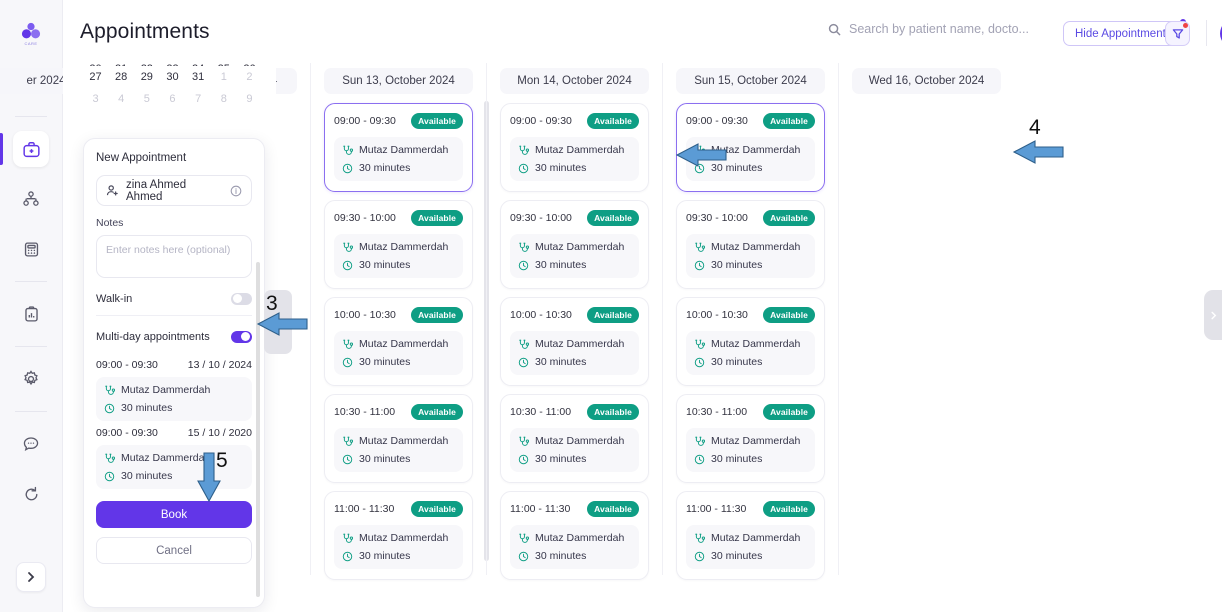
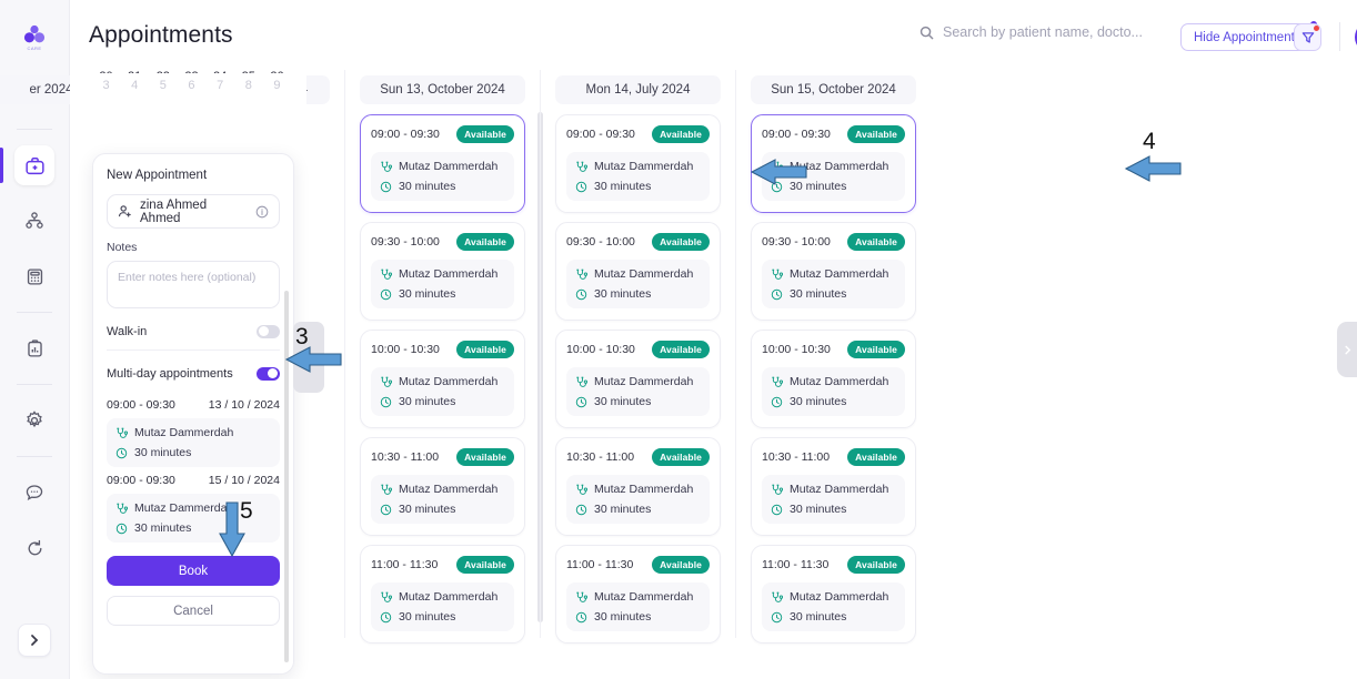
  Appointments
  Search by patient name, docto...
  Hide Appointmen
  er 202
  Sun 13, October 2024
  09:00 - 09:30
  Available
  Mutaz Dammerdah
  30 minutes
  09:30 - 10:00
  Available
  Mutaz Dammerdah
  30 minutes
  10:00 - 10:30
  Available
  Mutaz Dammerdah
  30 minutes
  10:30 - 11:00
  Available
  Mutaz Dammerdah
  30 minutes
  11:00 - 11:30
  Available
  Mutaz Dammerdah
  30 minutes
- Mon 14, October 2024
+ Mon 14, July 2024
  09:00 - 09:30
  Available
  Mutaz Dammerdah
  30 minutes
  09:30 - 10:00
  Available
  Mutaz Dammerdah
  30 minutes
  10:00 - 10:30
  Available
  Mutaz Dammerdah
  30 minutes
  10:30 - 11:00
  Available
  Mutaz Dammerdah
  30 minutes
  11:00 - 11:30
  Available
  Mutaz Dammerdah
  30 minutes
  Sun 15, October 2024
  09:00 - 09:30
  Available
  taz Dammerdah
  30 minutes
  09:30 - 10:00
  Available
  Mutaz Dammerdah
  30 minutes
  10:00 - 10:30
  Available
  Mutaz Dammerdah
  30 minutes
  10:30 - 11:00
  Available
  Mutaz Dammerdah
  30 minutes
  11:00 - 11:30
  Available
  Mutaz Dammerdah
  30 minutes
- Wed 16, October 2024
- 27
- 28
- 29
- 30
- 31
- 1
- 2
  3
  4
  5
  6
  7
  8
  9
  New Appointment
  zina Ahmed Ahmed
  Notes
  Enter notes here (optional)
  Walk-in
  Multi-day appointments
  09:00 - 09:30
  13 / 10 / 2024
  Mutaz Dammerdah
  30 minutes
  09:00 - 09:30
- 15 / 10 / 2020
+ 15 / 10 / 2024
  Mutaz Dammerda
  30 minutes
  Book
  Cancel
  3
  4
  5
